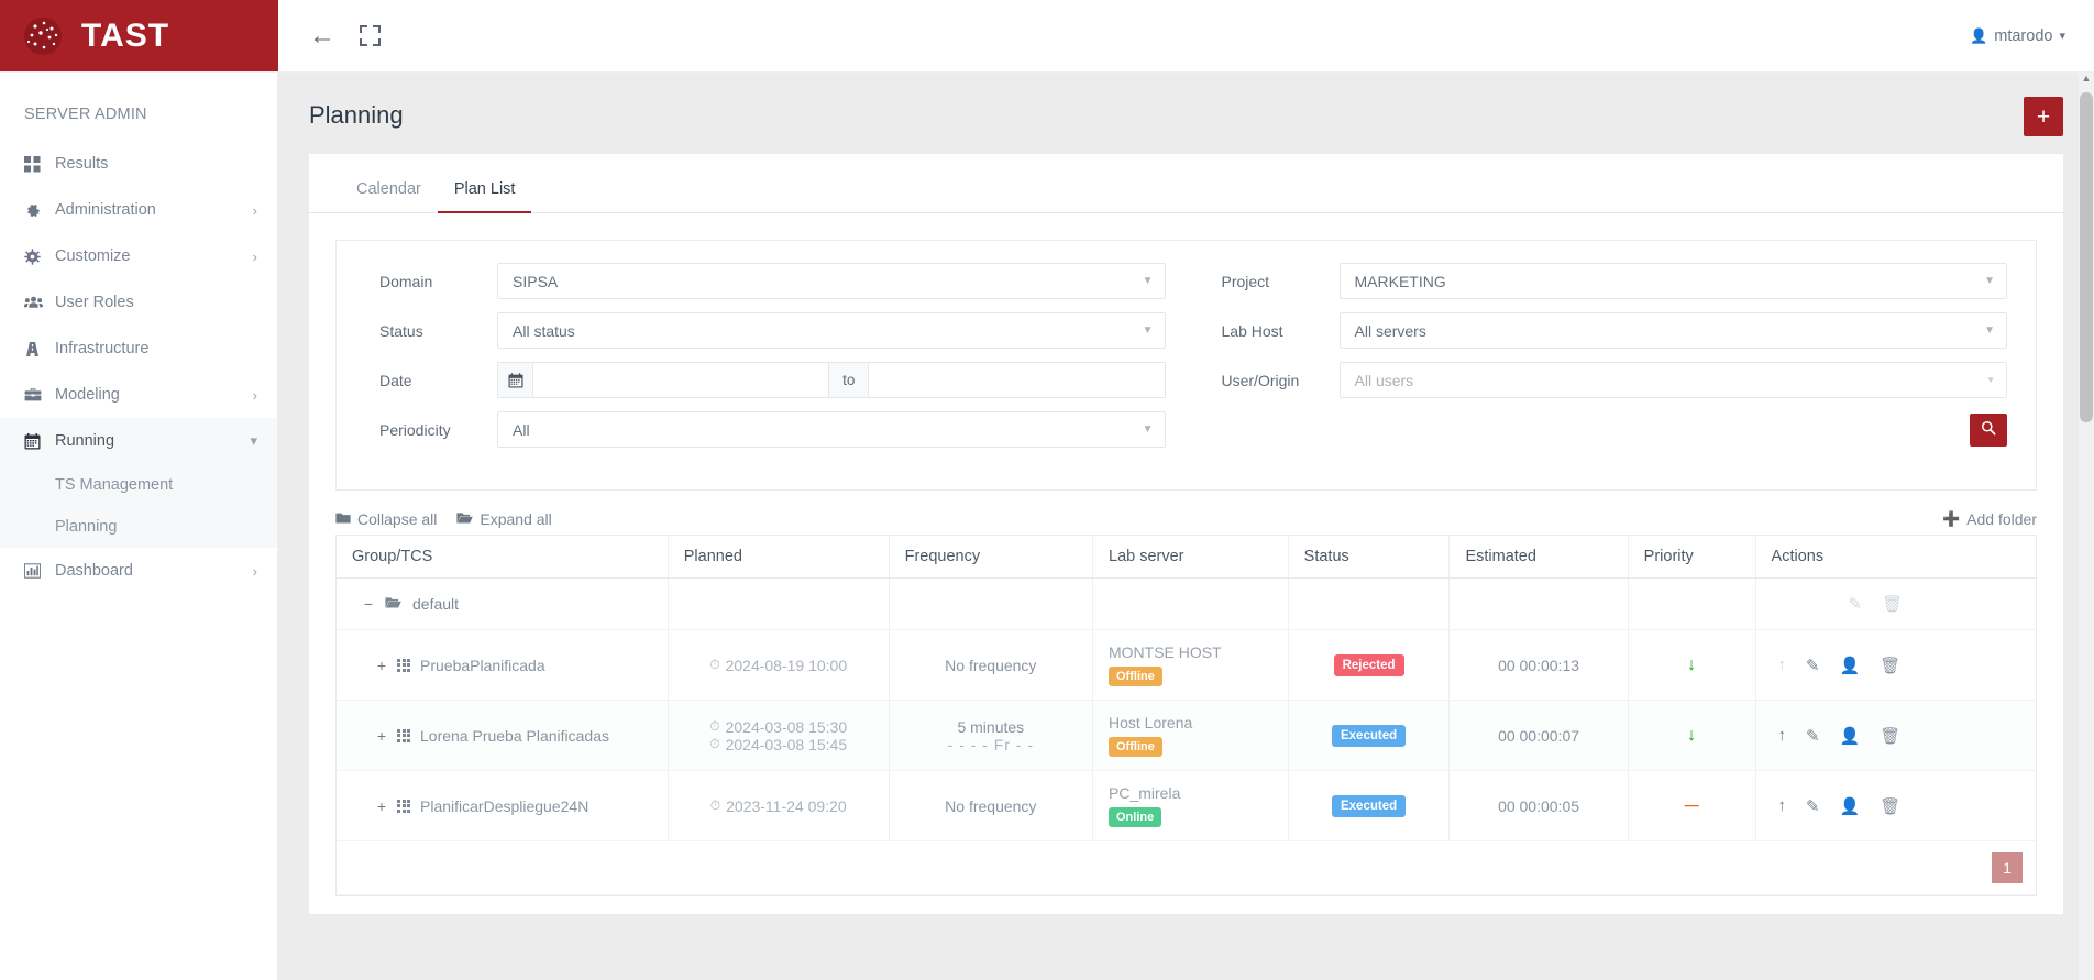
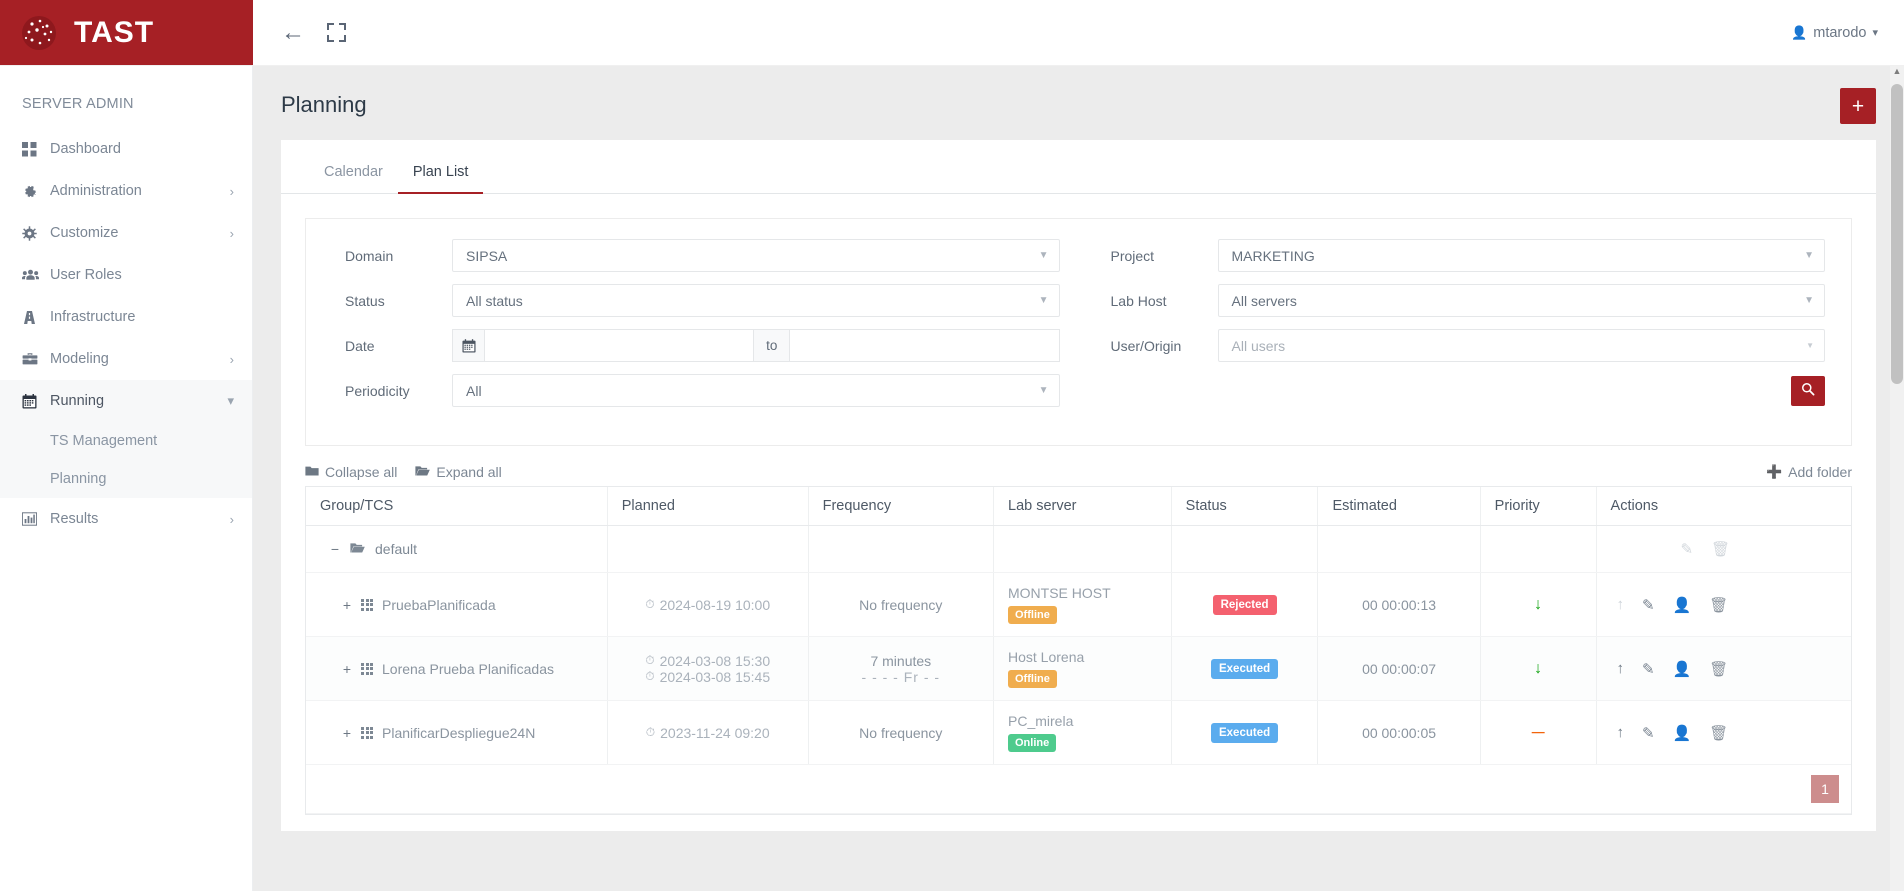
  TAST
  ←
  👤
  mtarodo
  ▾
  SERVER ADMIN
- Results
+ Dashboard
  Administration
  ›
  Customize
  ›
  User Roles
  Infrastructure
  Modeling
  ›
  Running
  ▾
  TS Management
  Planning
- Dashboard
+ Results
  ›
  Planning
  +
  Calendar
  Plan List
  Domain
  SIPSA
  ▼
  Project
  MARKETING
  ▼
  Status
  All status
  ▼
  Lab Host
  All servers
  ▼
  Date
  to
  User/Origin
  All users
  ▼
  Periodicity
  All
  ▼
  Collapse all
  Expand all
  ➕
  Add folder
  Group/TCS	Planned	Frequency	Lab server	Status	Estimated	Priority	Actions
  − default							✎ 🗑
  + PruebaPlanificada	⏱ 2024-08-19 10:00	No frequency	MONTSE HOST Offline	Rejected	00 00:00:13	↓	↑ ✎ 👤 🗑
- + Lorena Prueba Planificadas	⏱ 2024-03-08 15:30 ⏱ 2024-03-08 15:45	5 minutes - - - - Fr - -	Host Lorena Offline	Executed	00 00:00:07	↓	↑ ✎ 👤 🗑
+ + Lorena Prueba Planificadas	⏱ 2024-03-08 15:30 ⏱ 2024-03-08 15:45	7 minutes - - - - Fr - -	Host Lorena Offline	Executed	00 00:00:07	↓	↑ ✎ 👤 🗑
  + PlanificarDespliegue24N	⏱ 2023-11-24 09:20	No frequency	PC_mirela Online	Executed	00 00:00:05	─	↑ ✎ 👤 🗑
  1
  ▲
